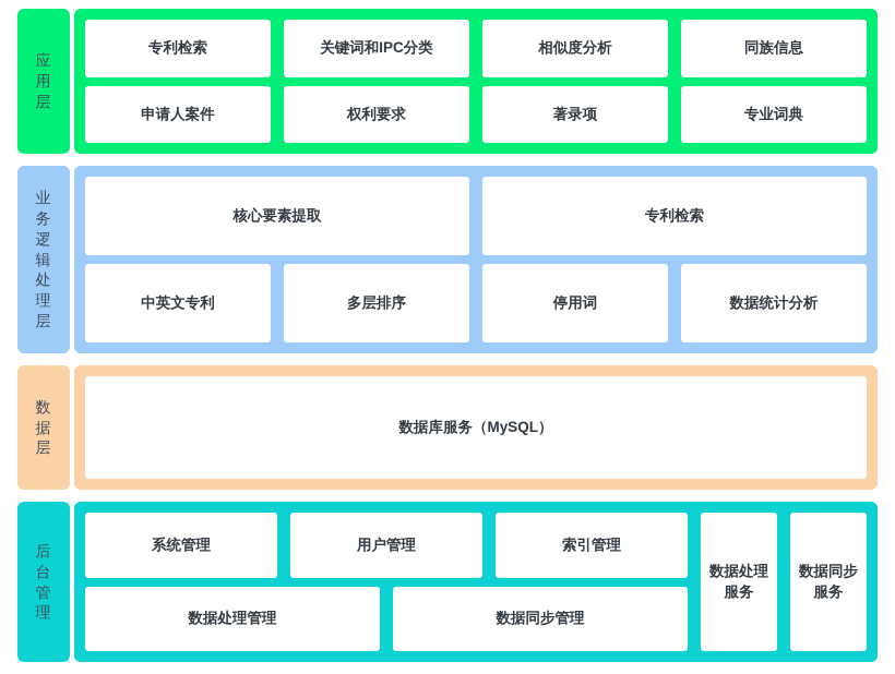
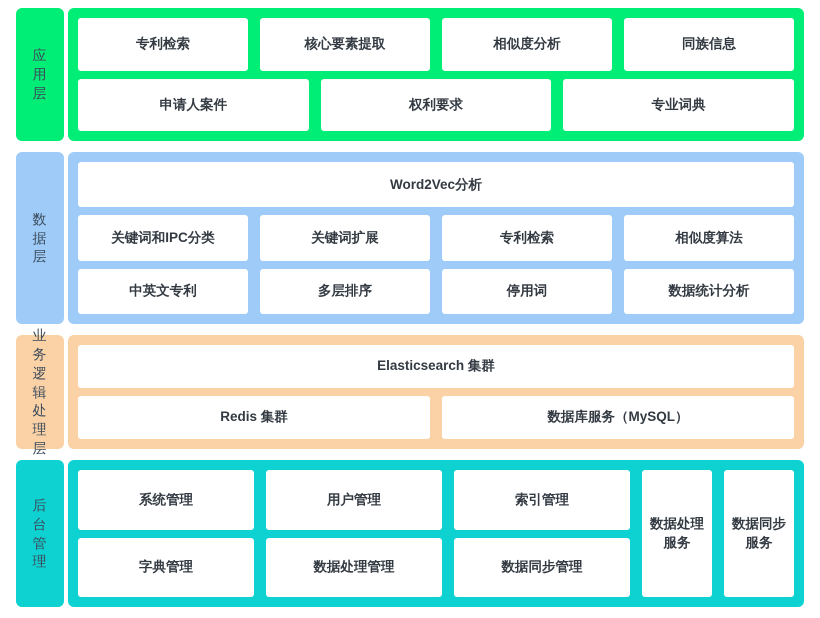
  应用层
  专利检索
- 关键词和IPC分类
+ 核心要素提取
  相似度分析
  同族信息
  申请人案件
  权利要求
- 著录项
  专业词典
- 业务逻辑处理层
+ 数据层
+ Word2Vec分析
- 核心要素提取
+ 关键词和IPC分类
+ 关键词扩展
  专利检索
+ 相似度算法
  中英文专利
  多层排序
  停用词
  数据统计分析
- 数据层
+ 业务逻辑处理层
+ Elasticsearch 集群
+ Redis 集群
  数据库服务（MySQL）
  后台管理
  系统管理
  用户管理
  索引管理
+ 字典管理
  数据处理管理
  数据同步管理
  数据处理服务
  数据同步服务
